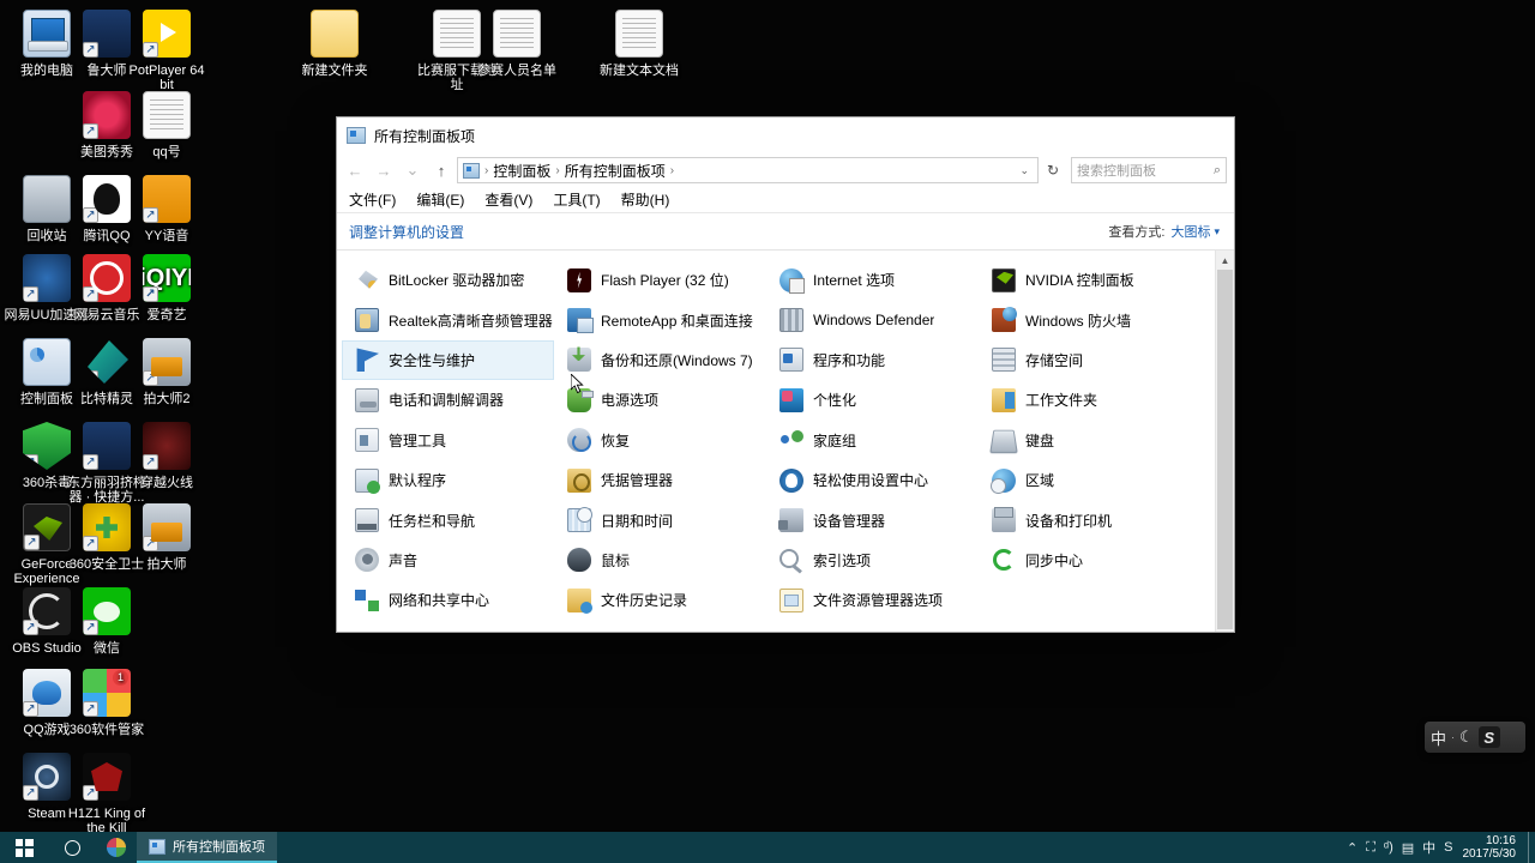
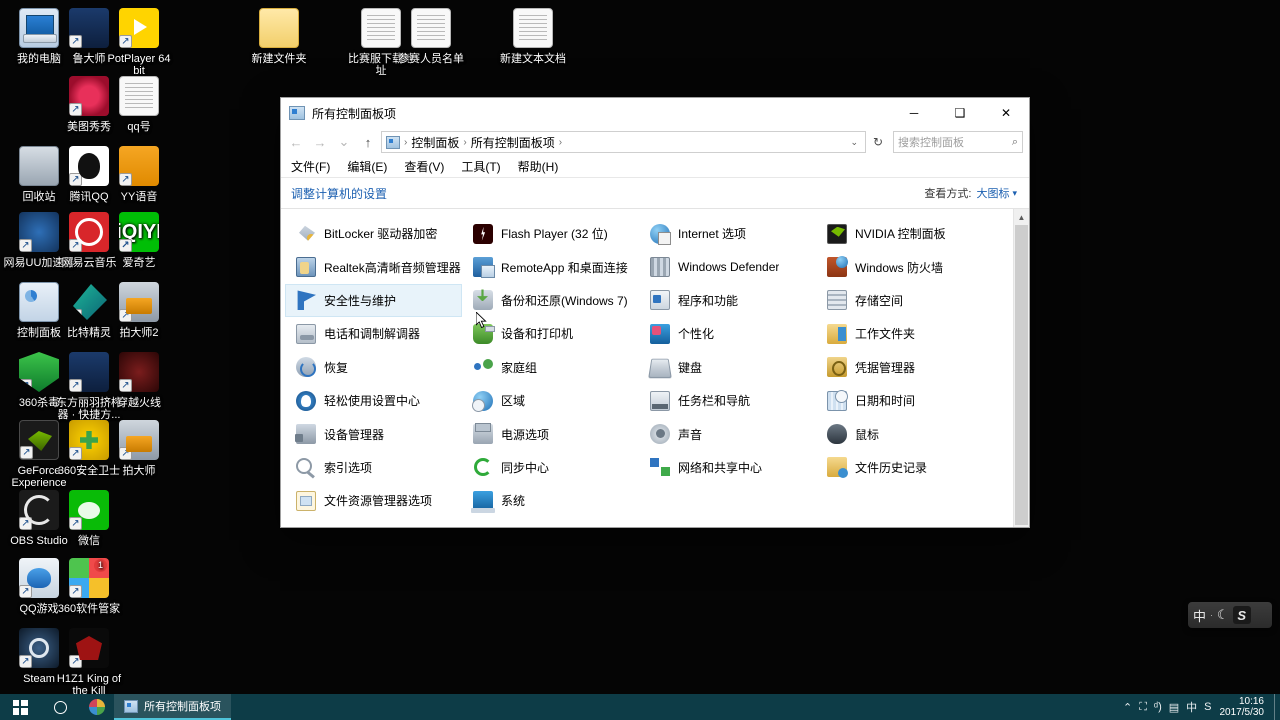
  我的电脑
  ↗
  鲁大师
  ↗
  PotPlayer 64 bit
  ↗
  美图秀秀
  qq号
  回收站
  ↗
  腾讯QQ
  ↗
  YY语音
  ↗
  网易UU加速器
  ↗
  网易云音乐
  iQIY
  ↗
  爱奇艺
  控制面板
  比特精灵
  ↗
  拍大师2
  360杀毒
  ↗
  东方丽羽挤榨器 · 快捷方...
  ↗
  穿越火线
  ↗
  GeForce Experience
  ↗
  360安全卫士
  ↗
  拍大师
  ↗
  OBS Studio
  ↗
  微信
  ↗
  QQ游戏
  ↗
  1
  360软件管家
  ↗
  Steam
  ↗
  H1Z1 King of the Kill
  新建文件夹
  比赛服下载地址
  参赛人员名单
  新建文本文档
  所有控制面板项
+ ─
+ ❑
+ ✕
  ←
  →
  ⌄
  ↑
  ›
  控制面板
  ›
  所有控制面板项
  ›
  ⌄
  ↻
  搜索控制面板
  ⌕
  文件(F)
  编辑(E)
  查看(V)
  工具(T)
  帮助(H)
  调整计算机的设置
  查看方式:
  大图标
  ▾
  BitLocker 驱动器加密
  Flash Player (32 位)
  Internet 选项
  NVIDIA 控制面板
  Realtek高清晰音频管理器
  RemoteApp 和桌面连接
  Windows Defender
  Windows 防火墙
  安全性与维护
  备份和还原(Windows 7)
  程序和功能
  存储空间
  电话和调制解调器
- 电源选项
+ 设备和打印机
  个性化
  工作文件夹
- 管理工具
  恢复
  家庭组
  键盘
- 默认程序
  凭据管理器
  轻松使用设置中心
  区域
  任务栏和导航
  日期和时间
  设备管理器
- 设备和打印机
+ 电源选项
  声音
  鼠标
  索引选项
  同步中心
  网络和共享中心
  文件历史记录
  文件资源管理器选项
+ 系统
  ▲
  中
  ·
  ☾
  S
  所有控制面板项
  ⌃
  ⛶
  ᵈ)
  ▤
  中
  S
  10:16
  2017/5/30
